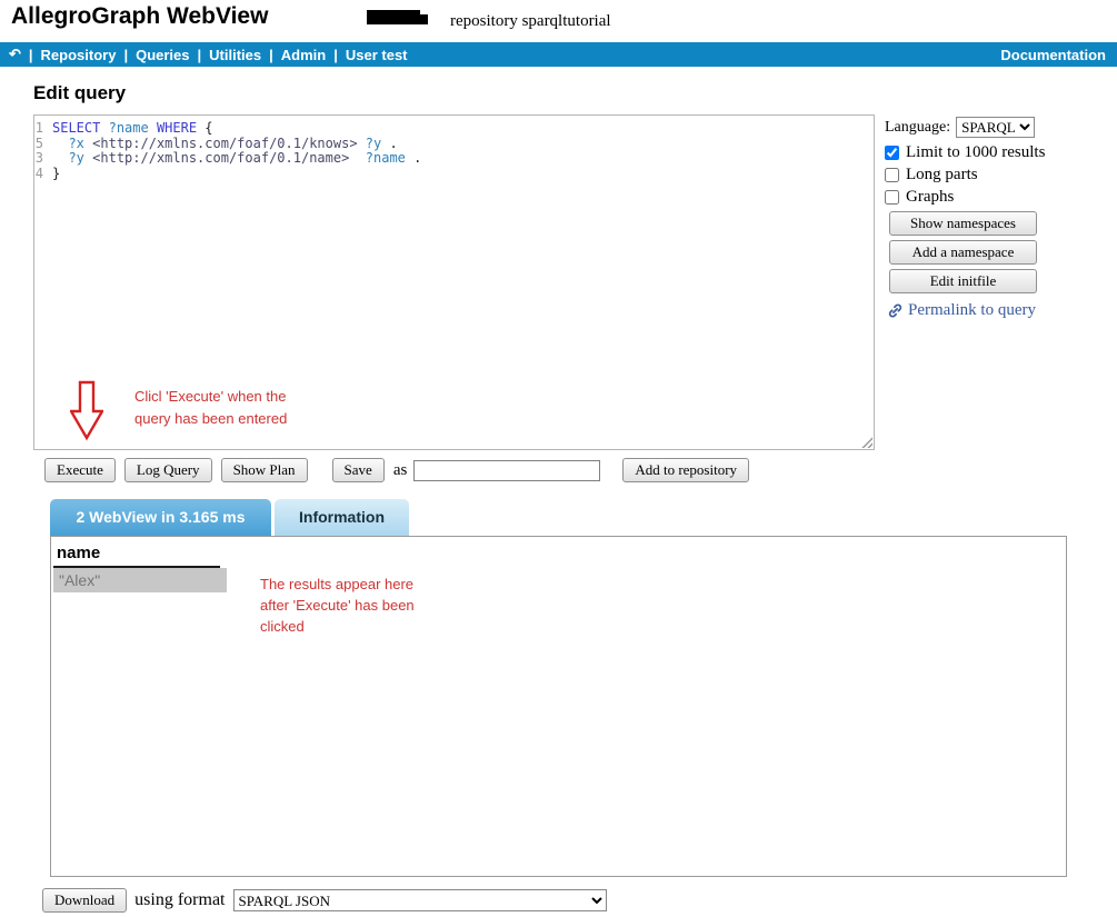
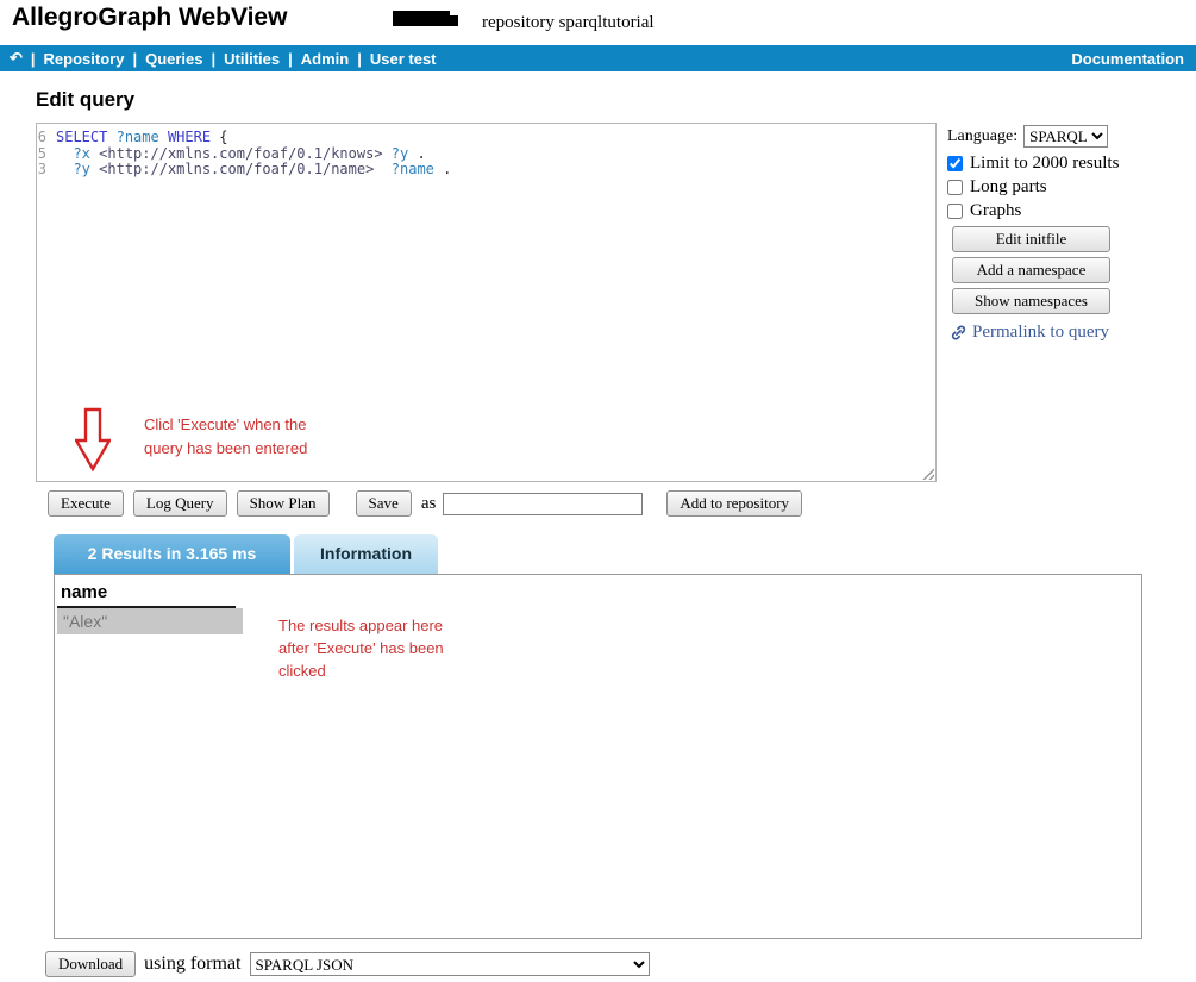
  AllegroGraph WebView
  repository sparqltutorial
  ↶
  |
  Repository
  |
  Queries
  |
  Utilities
  |
  Admin
  |
  User test
  Documentation
  Edit query
- 1
+ 6
  SELECT ?name WHERE {
  5
  ?x <http://xmlns.com/foaf/0.1/knows> ?y .
  3
  ?y <http://xmlns.com/foaf/0.1/name> ?name .
- 4
- }
  Clicl 'Execute' when the
  query has been entered
  Language:
  SPARQL
- Limit to 1000 results
+ Limit to 2000 results
  Long parts
  Graphs
- Show namespaces
+ Edit initfile
  Add a namespace
- Edit initfile
+ Show namespaces
  Permalink to query
  Execute
  Log Query
  Show Plan
  Save
  as
  Add to repository
- 2 WebView in 3.165 ms
+ 2 Results in 3.165 ms
  Information
  name
  "Alex"
  The results appear here
  after 'Execute' has been
  clicked
  Download
  using format
  SPARQL JSON
